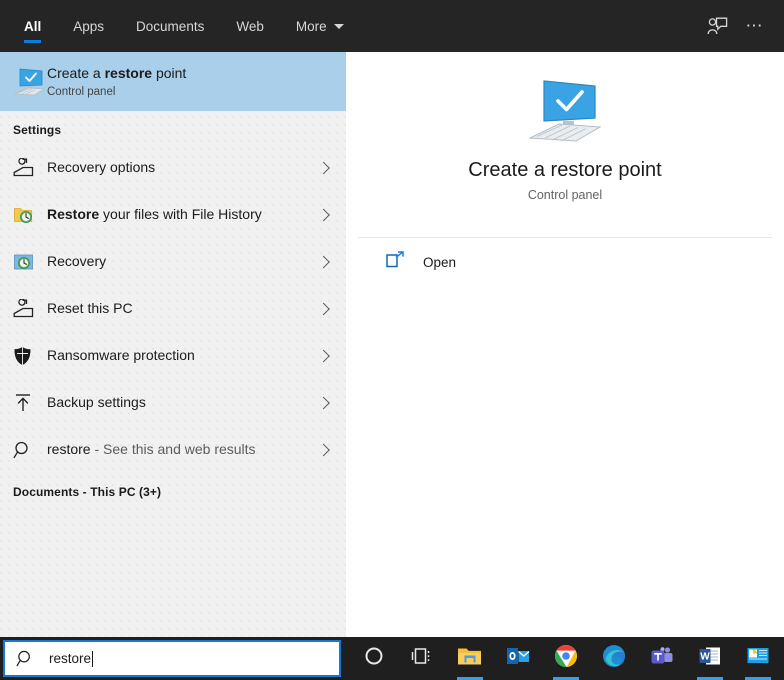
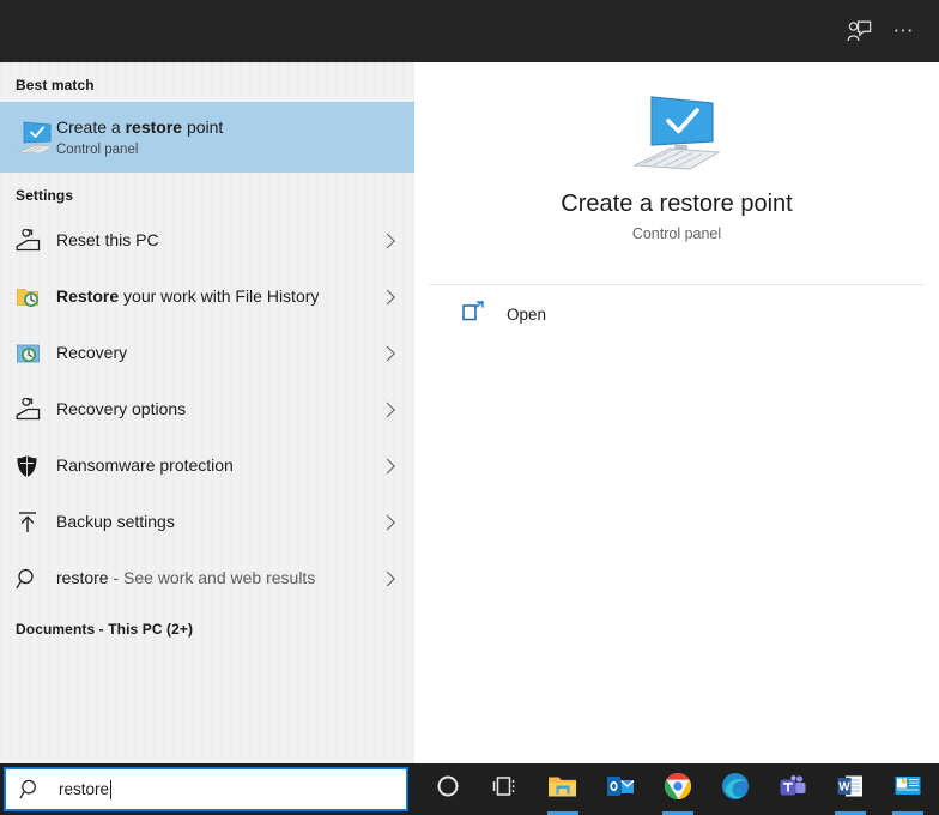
- All
- Apps
- Documents
- Web
- More
  ⋯
+ Best match
  Create a restore point
  Control panel
  Settings
- Recovery options
+ Reset this PC
- Restore your files with File History
+ Restore your work with File History
  Recovery
- Reset this PC
+ Recovery options
  Ransomware protection
  Backup settings
- restore - See this and web results
+ restore - See work and web results
- Documents - This PC (3+)
+ Documents - This PC (2+)
  Create a restore point
  Control panel
  Open
  restore
  W
